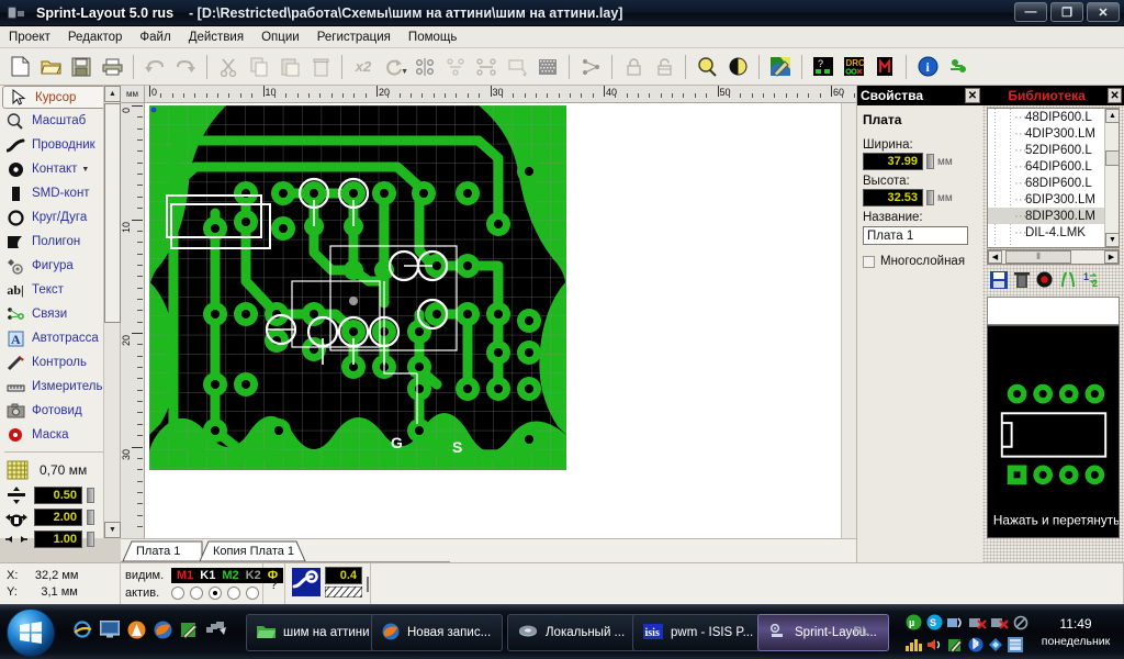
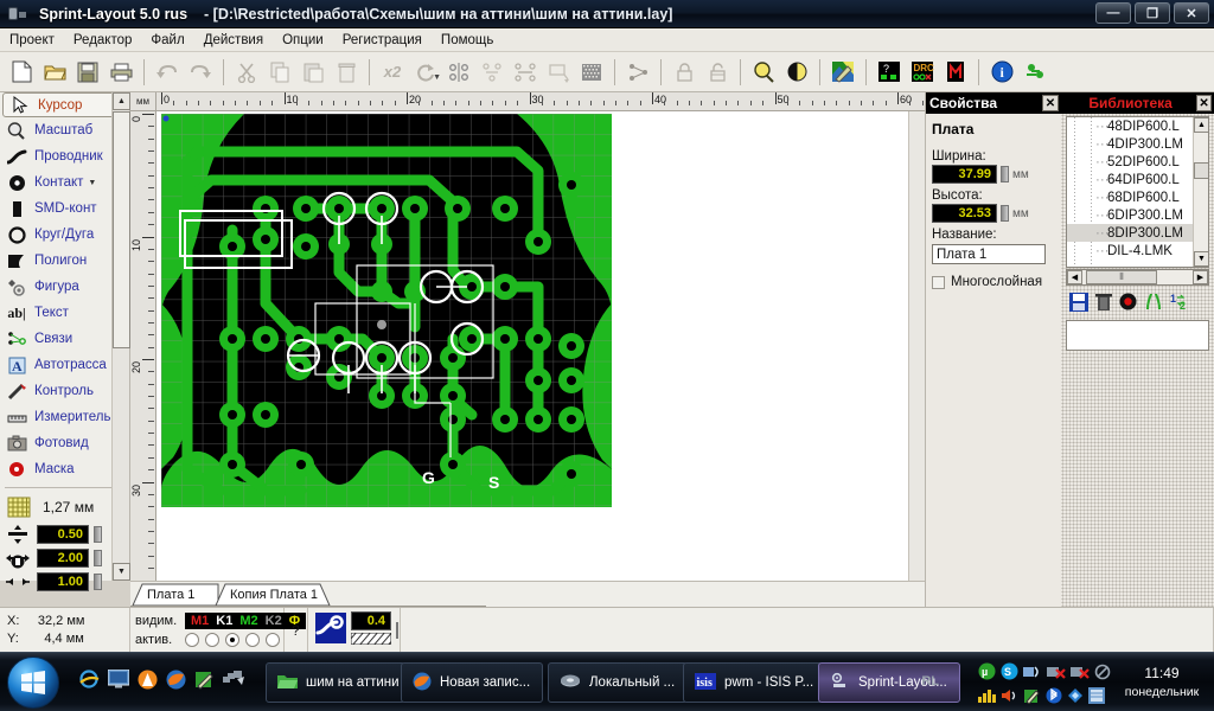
  Sprint-Layout 5.0 rus
  - [D:\Restricted\работа\Схемы\шим на аттини\шим на аттини.lay]
  —
  ❐
  ✕
  Проект
  Редактор
  Файл
  Действия
  Опции
  Регистрация
  Помощь
  x2
  ?
  DRC
  i
  Курсор
  Масштаб
  Проводник
  Контакт
  SMD-конт
  Круг/Дуга
  Полигон
  Фигура
  ab|
  Текст
  Связи
  A
  Автотрасса
  Контроль
  Измеритель
  Фотовид
  Маска
- 0,70 мм
+ 1,27 мм
  0.50
  2.00
  1.00
  мм
  0
  10
  20
  30
  40
  50
  60
  G
  S
  Плата 1
  Копия Плата 1
  X: 32,2 мм
- Y: 3,1 мм
+ Y: 4,4 мм
  видим.
  M1
  K1
  M2
  K2
  Ф
  актив.
  ?
  0.4
  Свойства
  ✕
  Плата
  Ширина:
  37.99
  мм
  Высота:
  32.53
  мм
  Название:
  Плата 1
  Многослойная
  Библиотека
  ✕
  48DIP600.L
  4DIP300.LM
  52DIP600.L
  64DIP600.L
  68DIP600.L
  6DIP300.LM
  8DIP300.LM
  DIL-4.LMK
  ⦀
  1
  2
- Нажать и перетянуть
  шим на аттини
  Новая запис...
  Локальный ...
  isis
  pwm - ISIS P...
  Sprint-Layou...
  RL
  µ
  S
  11:49
  понедельник
